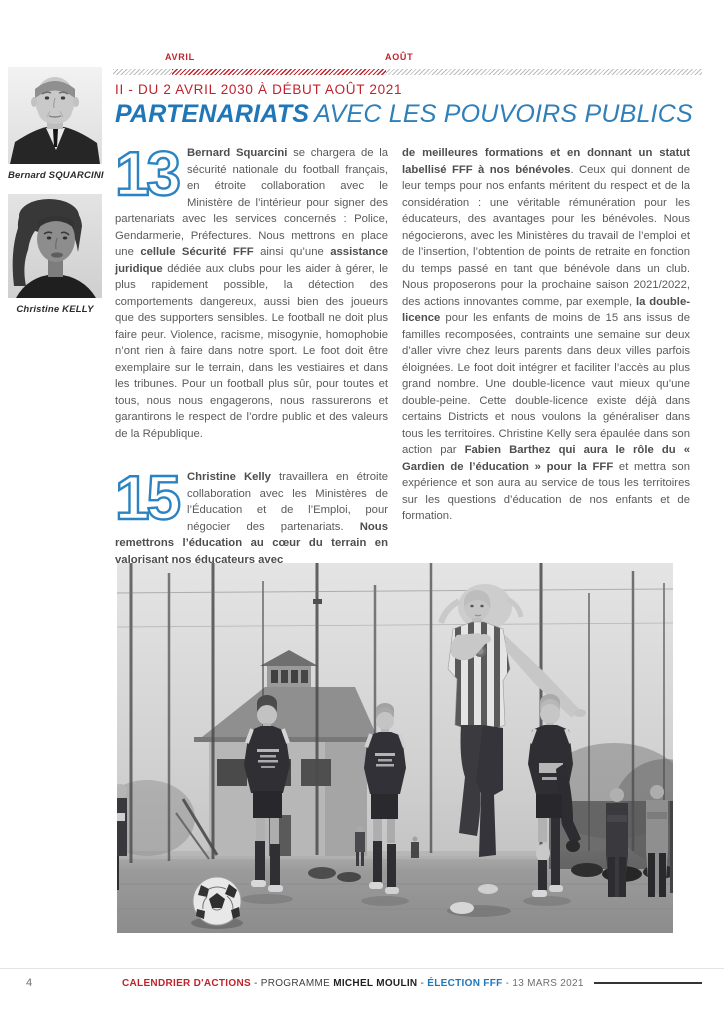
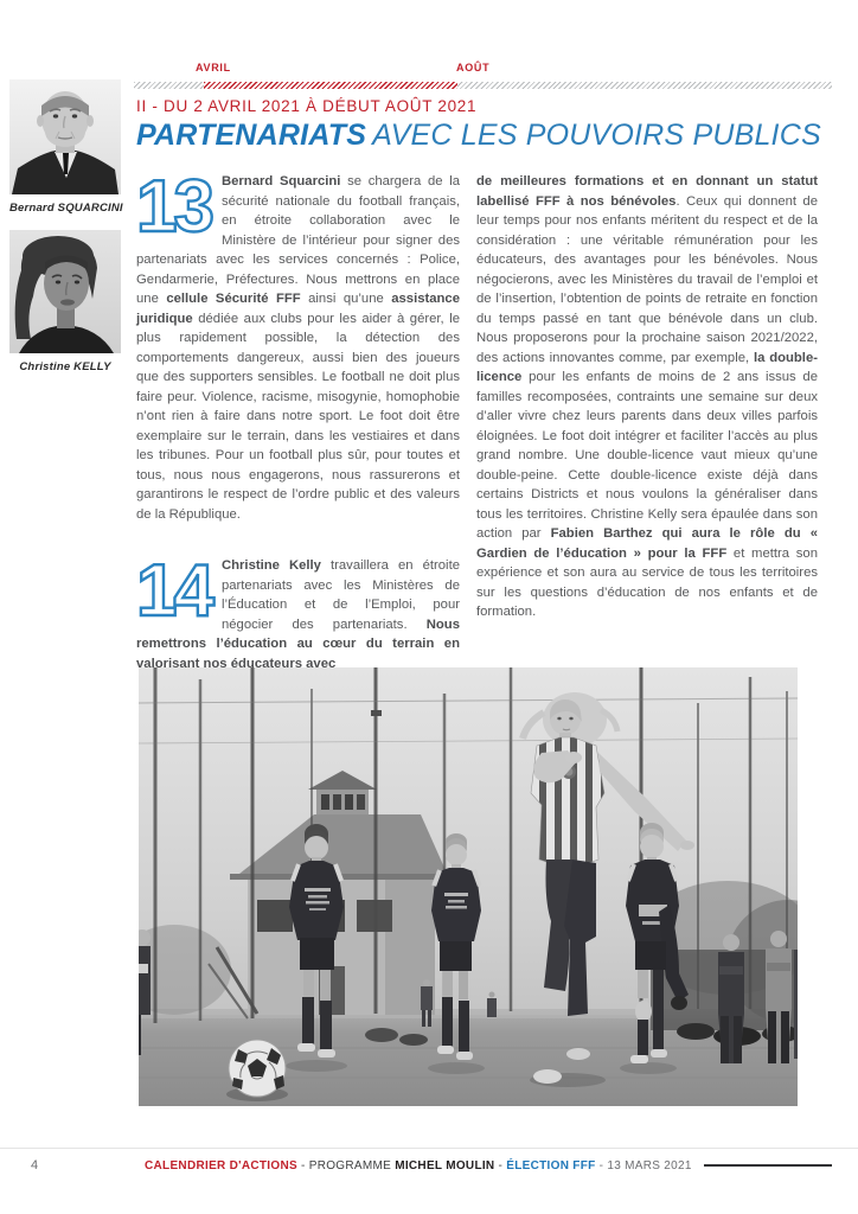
  Bernard SQUARCINI
  Christine KELLY
  AVRIL
  AOÛT
- II - DU 2 AVRIL 2030 À DÉBUT AOÛT 2021
+ II - DU 2 AVRIL 2021 À DÉBUT AOÛT 2021
  PARTENARIATS AVEC LES POUVOIRS PUBLICS
  13
  Bernard Squarcini se chargera de la sécurité nationale du football français, en étroite collaboration avec le Ministère de l’intérieur pour signer des partenariats avec les services concernés : Police, Gendarmerie, Préfectures. Nous mettrons en place une cellule Sécurité FFF ainsi qu’une assistance juridique dédiée aux clubs pour les aider à gérer, le plus rapidement possible, la détection des comportements dangereux, aussi bien des joueurs que des supporters sensibles. Le football ne doit plus faire peur. Violence, racisme, misogynie, homophobie n’ont rien à faire dans notre sport. Le foot doit être exemplaire sur le terrain, dans les vestiaires et dans les tribunes. Pour un football plus sûr, pour toutes et tous, nous nous engagerons, nous rassurerons et garantirons le respect de l’ordre public et des valeurs de la République.
- 15
+ 14
- Christine Kelly travaillera en étroite collaboration avec les Ministères de l’Éducation et de l’Emploi, pour négocier des partenariats. Nous remettrons l’éducation au cœur du terrain en valorisant nos éducateurs avec
+ Christine Kelly travaillera en étroite partenariats avec les Ministères de l’Éducation et de l’Emploi, pour négocier des partenariats. Nous remettrons l’éducation au cœur du terrain en valorisant nos éducateurs avec
- de meilleures formations et en donnant un statut labellisé FFF à nos bénévoles. Ceux qui donnent de leur temps pour nos enfants méritent du respect et de la considération : une véritable rémunération pour les éducateurs, des avantages pour les bénévoles. Nous négocierons, avec les Ministères du travail de l’emploi et de l’insertion, l’obtention de points de retraite en fonction du temps passé en tant que bénévole dans un club. Nous proposerons pour la prochaine saison 2021/2022, des actions innovantes comme, par exemple, la double-licence pour les enfants de moins de 15 ans issus de familles recomposées, contraints une semaine sur deux d’aller vivre chez leurs parents dans deux villes parfois éloignées. Le foot doit intégrer et faciliter l’accès au plus grand nombre. Une double-licence vaut mieux qu’une double-peine. Cette double-licence existe déjà dans certains Districts et nous voulons la généraliser dans tous les territoires. Christine Kelly sera épaulée dans son action par Fabien Barthez qui aura le rôle du « Gardien de l’éducation » pour la FFF et mettra son expérience et son aura au service de tous les territoires sur les questions d’éducation de nos enfants et de formation.
+ de meilleures formations et en donnant un statut labellisé FFF à nos bénévoles. Ceux qui donnent de leur temps pour nos enfants méritent du respect et de la considération : une véritable rémunération pour les éducateurs, des avantages pour les bénévoles. Nous négocierons, avec les Ministères du travail de l’emploi et de l’insertion, l’obtention de points de retraite en fonction du temps passé en tant que bénévole dans un club. Nous proposerons pour la prochaine saison 2021/2022, des actions innovantes comme, par exemple, la double-licence pour les enfants de moins de 2 ans issus de familles recomposées, contraints une semaine sur deux d’aller vivre chez leurs parents dans deux villes parfois éloignées. Le foot doit intégrer et faciliter l’accès au plus grand nombre. Une double-licence vaut mieux qu’une double-peine. Cette double-licence existe déjà dans certains Districts et nous voulons la généraliser dans tous les territoires. Christine Kelly sera épaulée dans son action par Fabien Barthez qui aura le rôle du « Gardien de l’éducation » pour la FFF et mettra son expérience et son aura au service de tous les territoires sur les questions d’éducation de nos enfants et de formation.
  4
  CALENDRIER D'ACTIONS - PROGRAMME MICHEL MOULIN - ÉLECTION FFF - 13 MARS 2021
